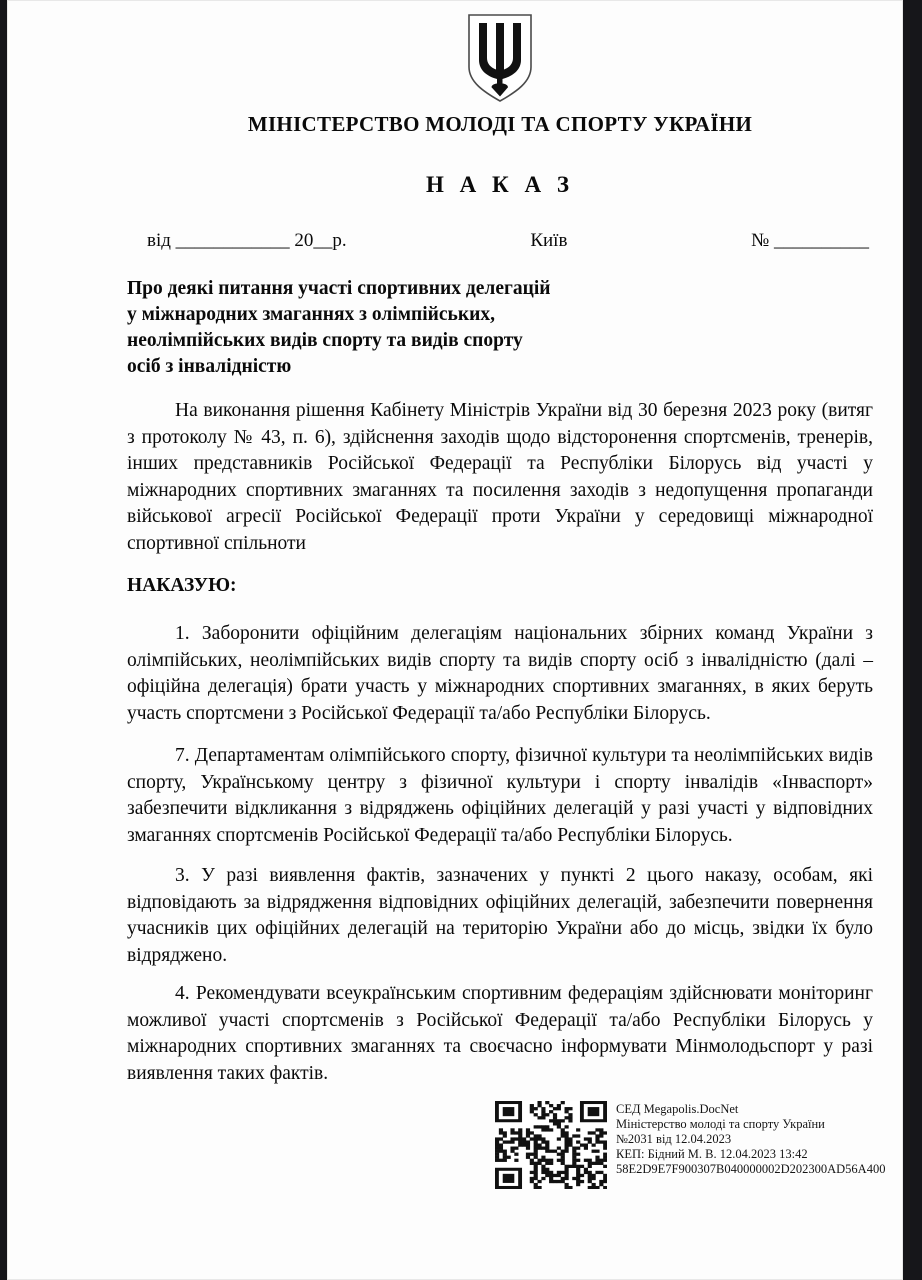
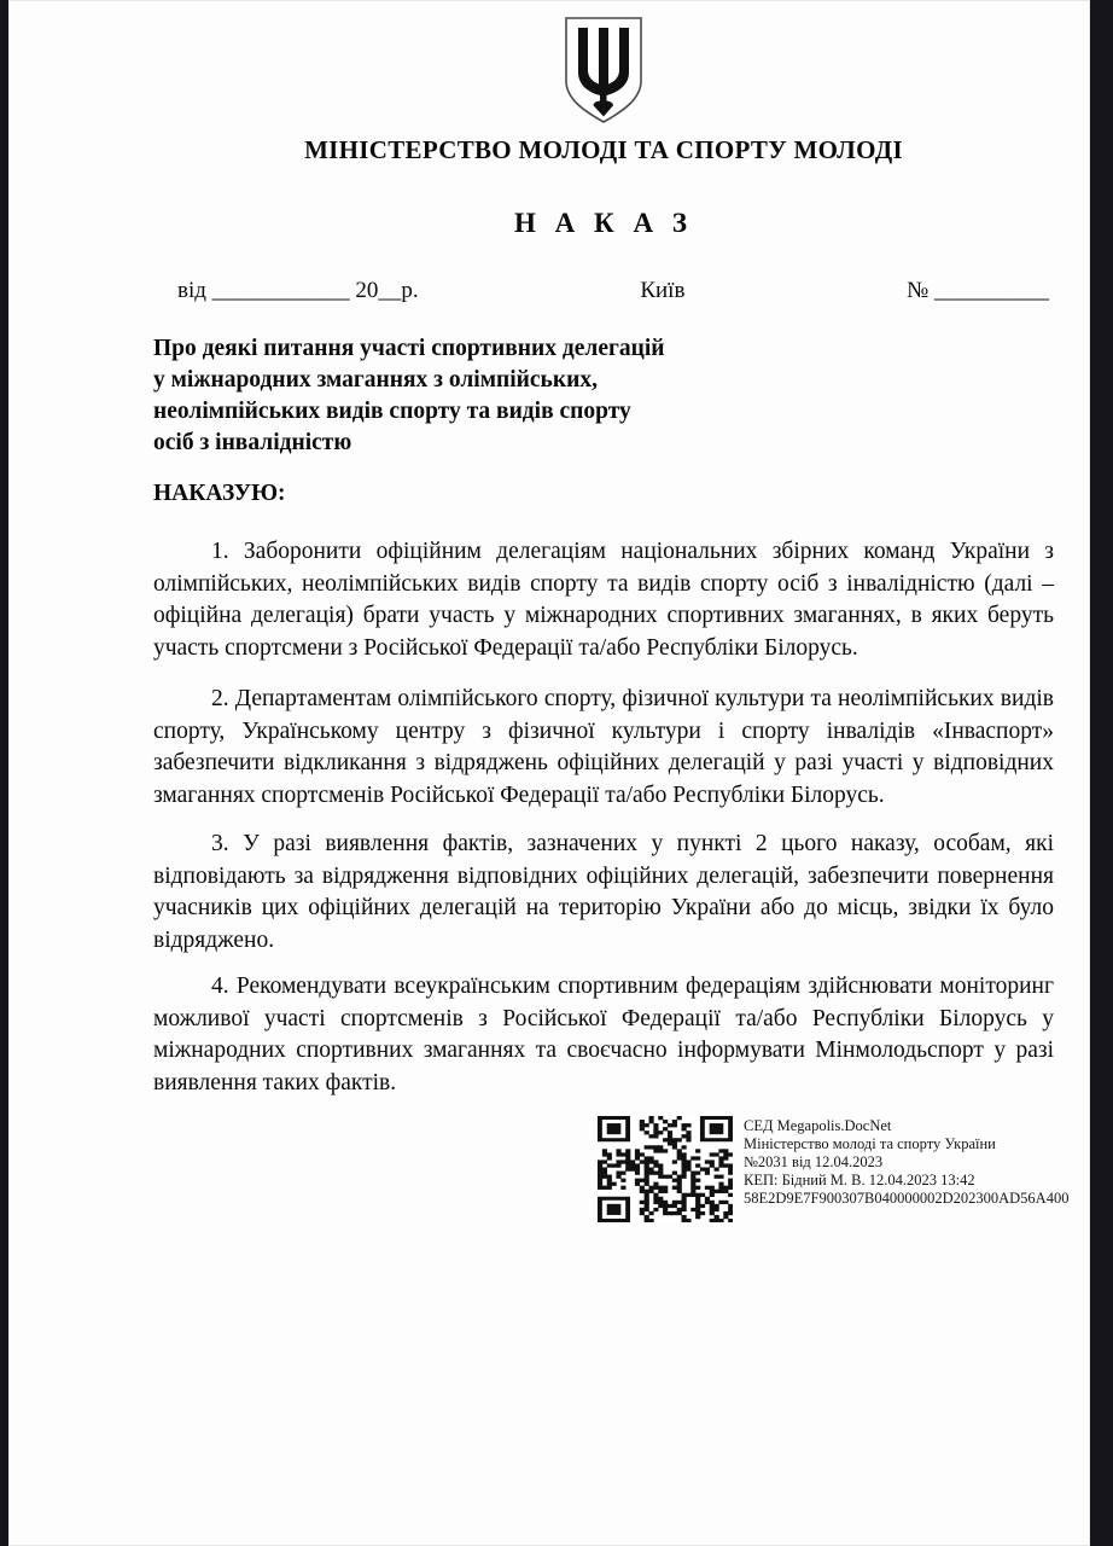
- МІНІСТЕРСТВО МОЛОДІ ТА СПОРТУ УКРАЇНИ
+ МІНІСТЕРСТВО МОЛОДІ ТА СПОРТУ МОЛОДІ
  Н А К А З
  від ____________ 20__р.
  Київ
  № __________
  Про деякі питання участі спортивних делегацій
  у міжнародних змаганнях з олімпійських,
  неолімпійських видів спорту та видів спорту
  осіб з інвалідністю
- На виконання рішення Кабінету Міністрів України від 30 березня 2023 року (витяг з протоколу № 43, п. 6), здійснення заходів щодо відсторонення спортсменів, тренерів, інших представників Російської Федерації та Республіки Білорусь від участі у міжнародних спортивних змаганнях та посилення заходів з недопущення пропаганди військової агресії Російської Федерації проти України у середовищі міжнародної спортивної спільноти
  НАКАЗУЮ:
  1. Заборонити офіційним делегаціям національних збірних команд України з олімпійських, неолімпійських видів спорту та видів спорту осіб з інвалідністю (далі – офіційна делегація) брати участь у міжнародних спортивних змаганнях, в яких беруть участь спортсмени з Російської Федерації та/або Республіки Білорусь.
- 7. Департаментам олімпійського спорту, фізичної культури та неолімпійських видів спорту, Українському центру з фізичної культури і спорту інвалідів «Інваспорт» забезпечити відкликання з відряджень офіційних делегацій у разі участі у відповідних змаганнях спортсменів Російської Федерації та/або Республіки Білорусь.
+ 2. Департаментам олімпійського спорту, фізичної культури та неолімпійських видів спорту, Українському центру з фізичної культури і спорту інвалідів «Інваспорт» забезпечити відкликання з відряджень офіційних делегацій у разі участі у відповідних змаганнях спортсменів Російської Федерації та/або Республіки Білорусь.
  3. У разі виявлення фактів, зазначених у пункті 2 цього наказу, особам, які відповідають за відрядження відповідних офіційних делегацій, забезпечити повернення учасників цих офіційних делегацій на територію України або до місць, звідки їх було відряджено.
  4. Рекомендувати всеукраїнським спортивним федераціям здійснювати моніторинг можливої участі спортсменів з Російської Федерації та/або Республіки Білорусь у міжнародних спортивних змаганнях та своєчасно інформувати Мінмолодьспорт у разі виявлення таких фактів.
  СЕД Megapolis.DocNet
  Міністерство молоді та спорту України
  №2031 від 12.04.2023
  КЕП: Бідний М. В. 12.04.2023 13:42
  58E2D9E7F900307B040000002D202300AD56A400
